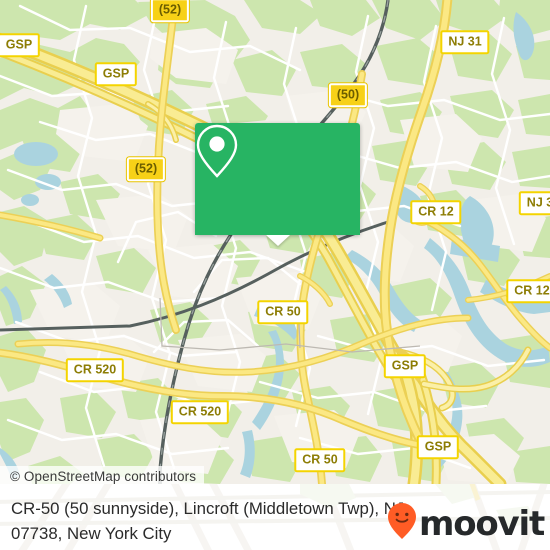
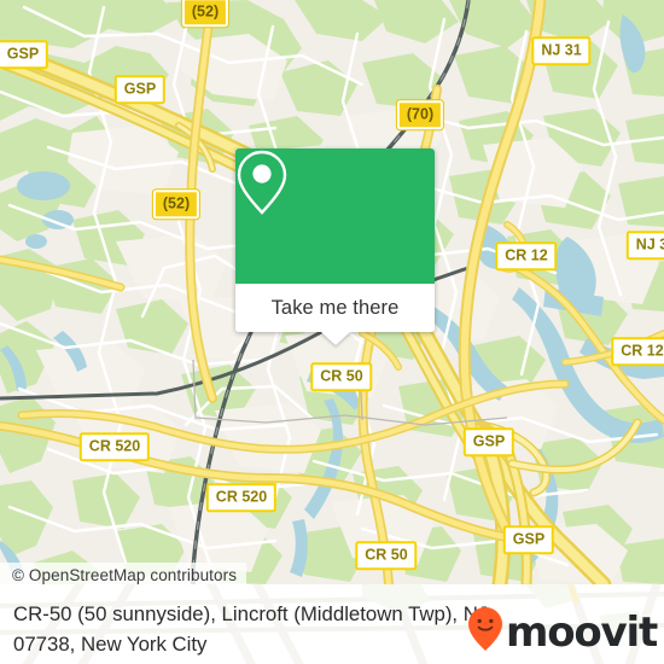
  (52)
  GSP
  GSP
  NJ 31
- (50)
+ (70)
  (52)
  CR 12
  CR 12
  CR 50
  CR 520
  GSP
  CR 520
  GSP
  CR 50
  © OpenStreetMap contributors
+ Take me there
  CR-50 (50 sunnyside), Lincroft (Middletown Twp), N 07738, New York City
  moovit
